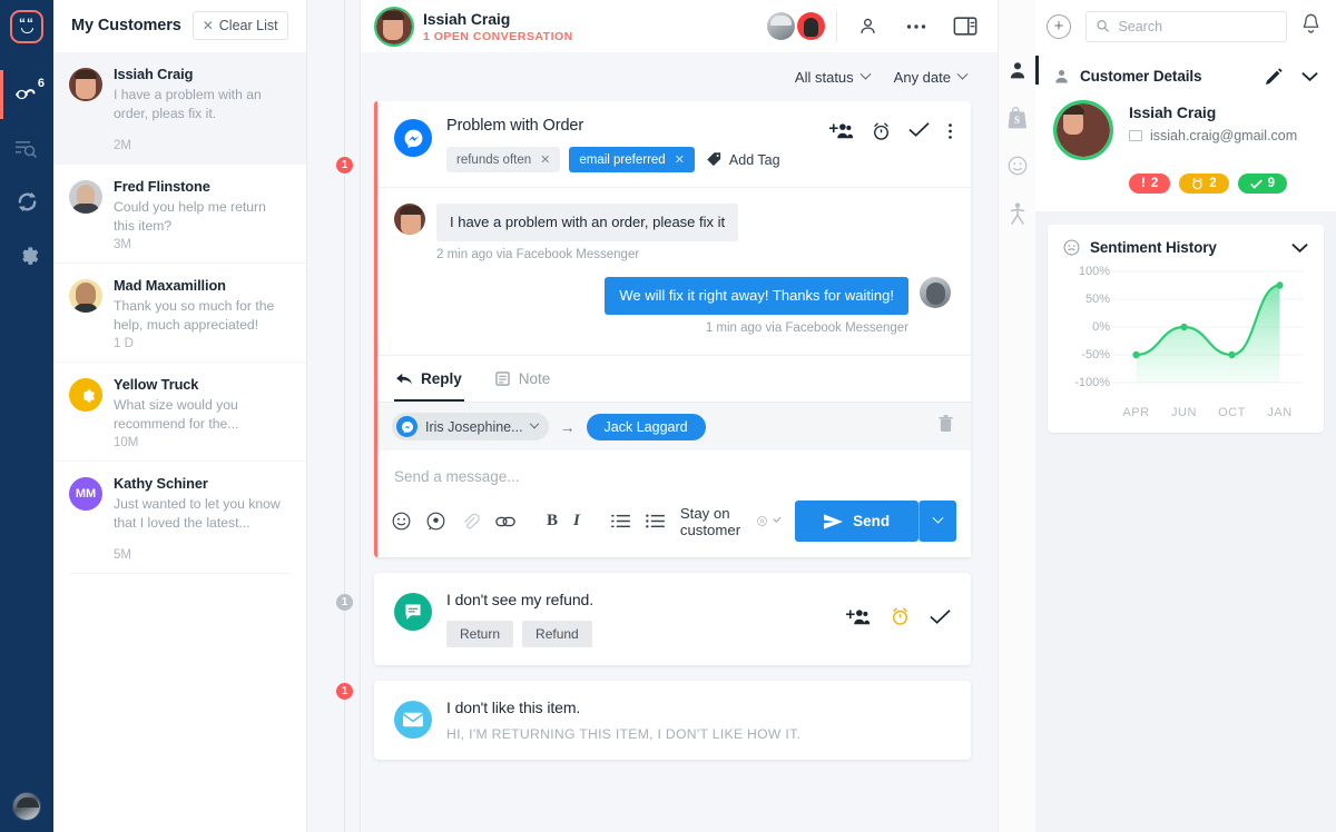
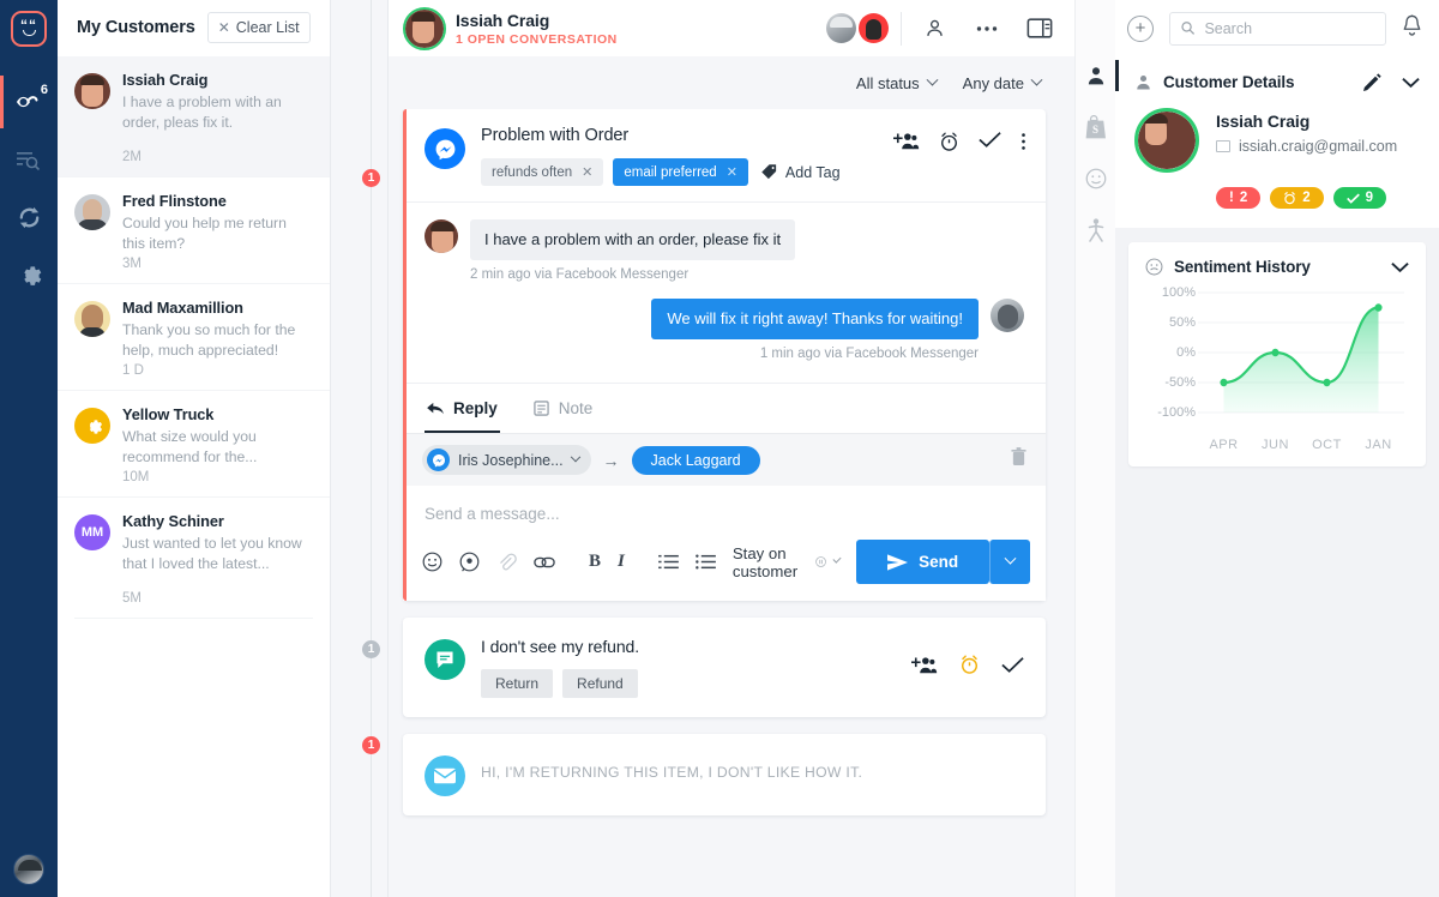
  ““
  6
  My Customers
  ✕
  Clear List
  Issiah Craig
  I have a problem with an order, pleas fix it.
  2M
  Fred Flinstone
  Could you help me return this item?
  3M
  Mad Maxamillion
  Thank you so much for the help, much appreciated!
  1 D
  Yellow Truck
  What size would you recommend for the...
  10M
  MM
  Kathy Schiner
  Just wanted to let you know that I loved the latest...
  5M
  1
  1
  1
  Issiah Craig
  1 OPEN CONVERSATION
  All status
  Any date
  Problem with Order
  refunds often
  ✕
  email preferred
  ✕
  Add Tag
  I have a problem with an order, please fix it
  2 min ago via Facebook Messenger
  We will fix it right away! Thanks for waiting!
  1 min ago via Facebook Messenger
  Reply
  Note
  Iris Josephine...
  →
  Jack Laggard
  Send a message...
  B
  I
  Stay on customer
  Send
  I don't see my refund.
  Return
  Refund
- I don't like this item.
  HI, I'M RETURNING THIS ITEM, I DON'T LIKE HOW IT.
  S
  +
  Search
  Customer Details
  Issiah Craig
  issiah.craig@gmail.com
  !
  2
  2
  9
  Sentiment History
  100%
  50%
  0%
  -50%
  -100%
  APR
  JUN
  OCT
  JAN
